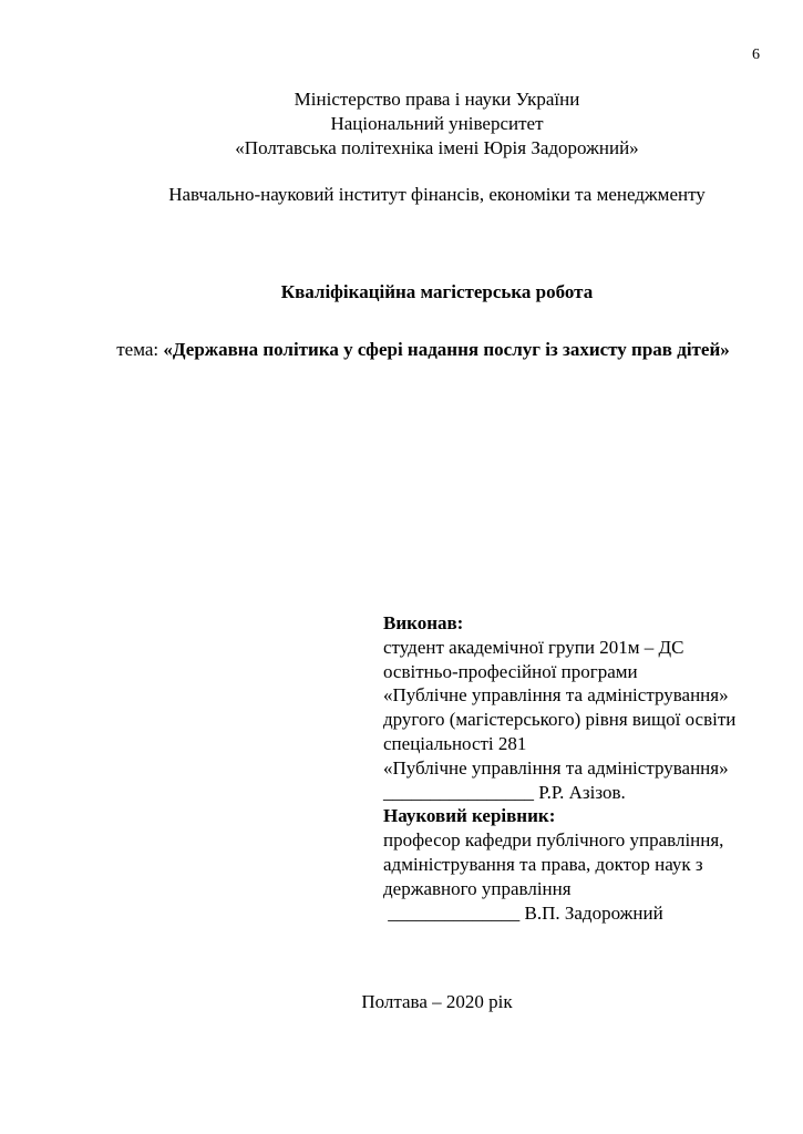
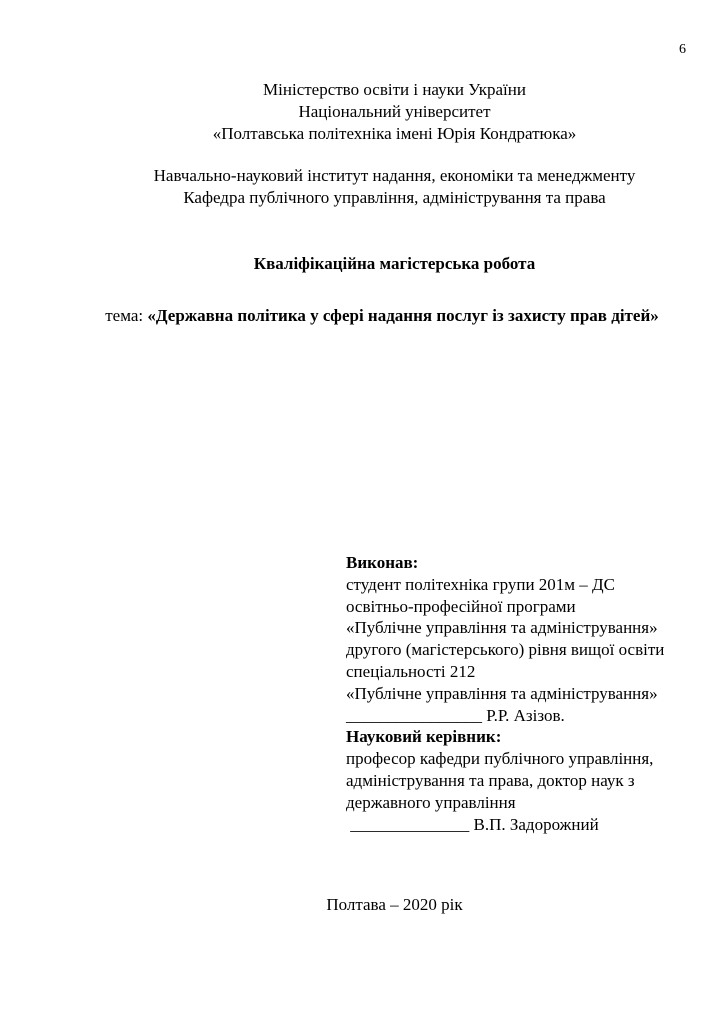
  6
- Міністерство права і науки України
+ Міністерство освіти і науки України
  Національний університет
- «Полтавська політехніка імені Юрія Задорожний»
+ «Полтавська політехніка імені Юрія Кондратюка»
- Навчально-науковий інститут фінансів, економіки та менеджменту
+ Навчально-науковий інститут надання, економіки та менеджменту
+ Кафедра публічного управління, адміністрування та права
  Кваліфікаційна магістерська робота
  тема: «Державна політика у сфері надання послуг із захисту прав дітей»
  Виконав:
- студент академічної групи 201м – ДС
+ студент політехніка групи 201м – ДС
  освітньо-професійної програми
  «Публічне управління та адміністрування»
  другого (магістерського) рівня вищої освіти
- спеціальності 281
+ спеціальності 212
  «Публічне управління та адміністрування»
  ________________ Р.Р. Азізов.
  Науковий керівник:
  професор кафедри публічного управління,
  адміністрування та права, доктор наук з
  державного управління
  ______________ В.П. Задорожний
  Полтава – 2020 рік
